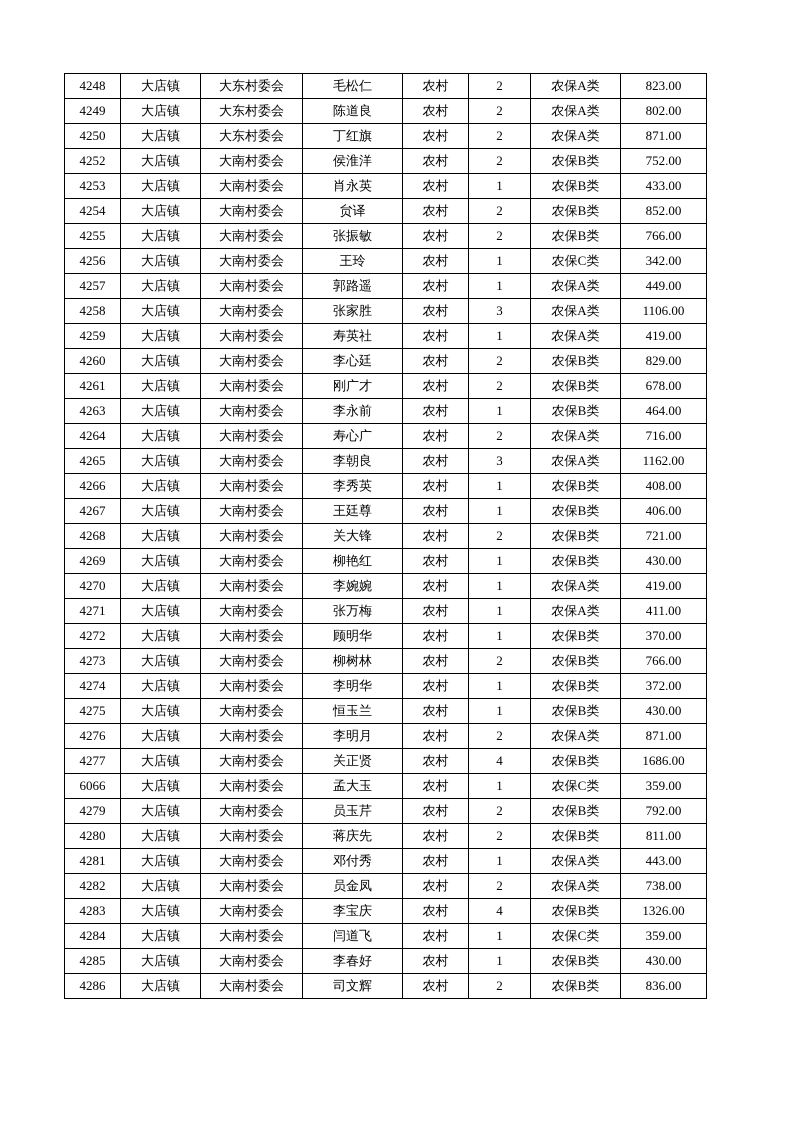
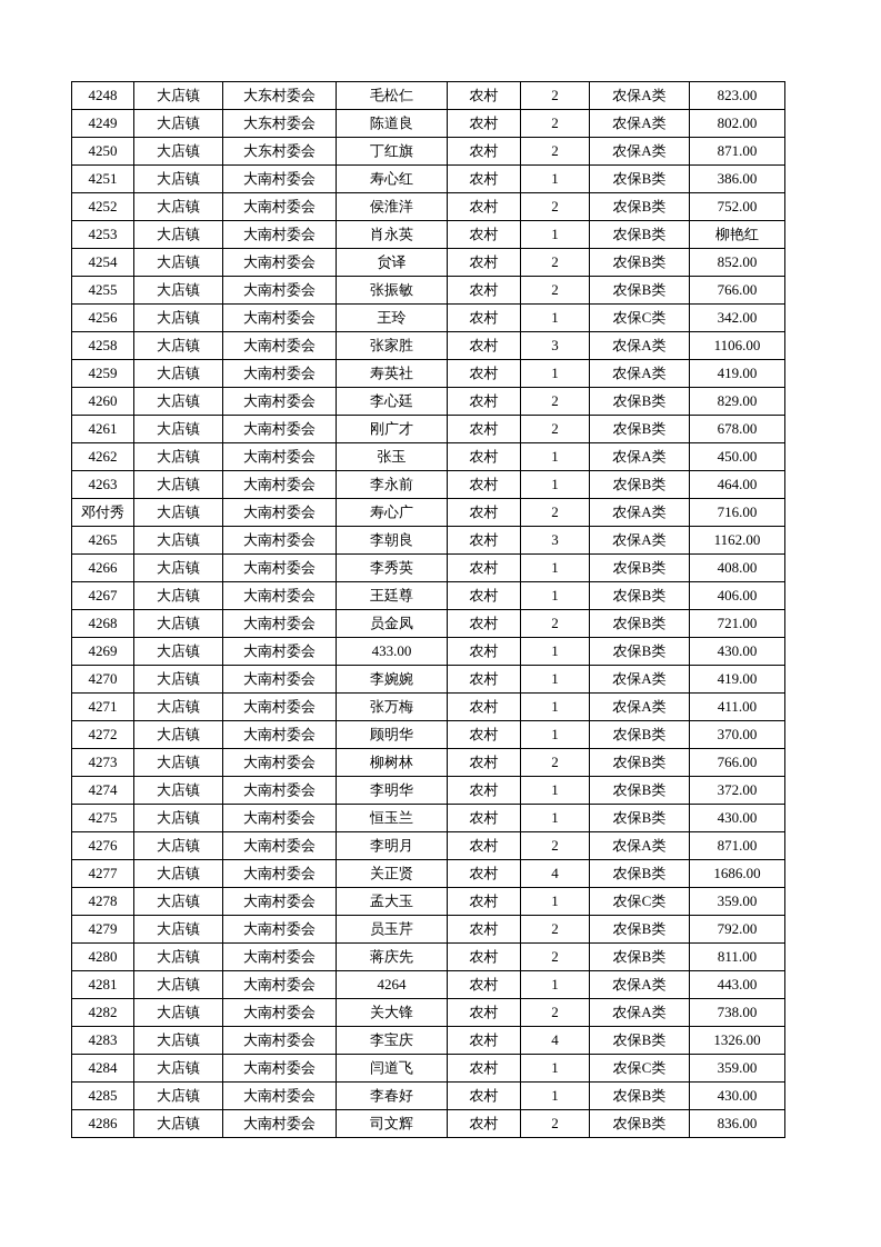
  4248	大店镇	大东村委会	毛松仁	农村	2	农保A类	823.00
  4249	大店镇	大东村委会	陈道良	农村	2	农保A类	802.00
  4250	大店镇	大东村委会	丁红旗	农村	2	农保A类	871.00
+ 4251	大店镇	大南村委会	寿心红	农村	1	农保B类	386.00
  4252	大店镇	大南村委会	侯淮洋	农村	2	农保B类	752.00
- 4253	大店镇	大南村委会	肖永英	农村	1	农保B类	433.00
+ 4253	大店镇	大南村委会	肖永英	农村	1	农保B类	柳艳红
  4254	大店镇	大南村委会	贠译	农村	2	农保B类	852.00
  4255	大店镇	大南村委会	张振敏	农村	2	农保B类	766.00
  4256	大店镇	大南村委会	王玲	农村	1	农保C类	342.00
- 4257	大店镇	大南村委会	郭路遥	农村	1	农保A类	449.00
  4258	大店镇	大南村委会	张家胜	农村	3	农保A类	1106.00
  4259	大店镇	大南村委会	寿英社	农村	1	农保A类	419.00
  4260	大店镇	大南村委会	李心廷	农村	2	农保B类	829.00
  4261	大店镇	大南村委会	刚广才	农村	2	农保B类	678.00
+ 4262	大店镇	大南村委会	张玉	农村	1	农保A类	450.00
  4263	大店镇	大南村委会	李永前	农村	1	农保B类	464.00
- 4264	大店镇	大南村委会	寿心广	农村	2	农保A类	716.00
+ 邓付秀	大店镇	大南村委会	寿心广	农村	2	农保A类	716.00
  4265	大店镇	大南村委会	李朝良	农村	3	农保A类	1162.00
  4266	大店镇	大南村委会	李秀英	农村	1	农保B类	408.00
  4267	大店镇	大南村委会	王廷尊	农村	1	农保B类	406.00
- 4268	大店镇	大南村委会	关大锋	农村	2	农保B类	721.00
+ 4268	大店镇	大南村委会	员金凤	农村	2	农保B类	721.00
- 4269	大店镇	大南村委会	柳艳红	农村	1	农保B类	430.00
+ 4269	大店镇	大南村委会	433.00	农村	1	农保B类	430.00
  4270	大店镇	大南村委会	李婉婉	农村	1	农保A类	419.00
  4271	大店镇	大南村委会	张万梅	农村	1	农保A类	411.00
  4272	大店镇	大南村委会	顾明华	农村	1	农保B类	370.00
  4273	大店镇	大南村委会	柳树林	农村	2	农保B类	766.00
  4274	大店镇	大南村委会	李明华	农村	1	农保B类	372.00
  4275	大店镇	大南村委会	恒玉兰	农村	1	农保B类	430.00
  4276	大店镇	大南村委会	李明月	农村	2	农保A类	871.00
  4277	大店镇	大南村委会	关正贤	农村	4	农保B类	1686.00
- 6066	大店镇	大南村委会	孟大玉	农村	1	农保C类	359.00
+ 4278	大店镇	大南村委会	孟大玉	农村	1	农保C类	359.00
  4279	大店镇	大南村委会	员玉芹	农村	2	农保B类	792.00
  4280	大店镇	大南村委会	蒋庆先	农村	2	农保B类	811.00
- 4281	大店镇	大南村委会	邓付秀	农村	1	农保A类	443.00
+ 4281	大店镇	大南村委会	4264	农村	1	农保A类	443.00
- 4282	大店镇	大南村委会	员金凤	农村	2	农保A类	738.00
+ 4282	大店镇	大南村委会	关大锋	农村	2	农保A类	738.00
  4283	大店镇	大南村委会	李宝庆	农村	4	农保B类	1326.00
  4284	大店镇	大南村委会	闫道飞	农村	1	农保C类	359.00
  4285	大店镇	大南村委会	李春好	农村	1	农保B类	430.00
  4286	大店镇	大南村委会	司文辉	农村	2	农保B类	836.00
